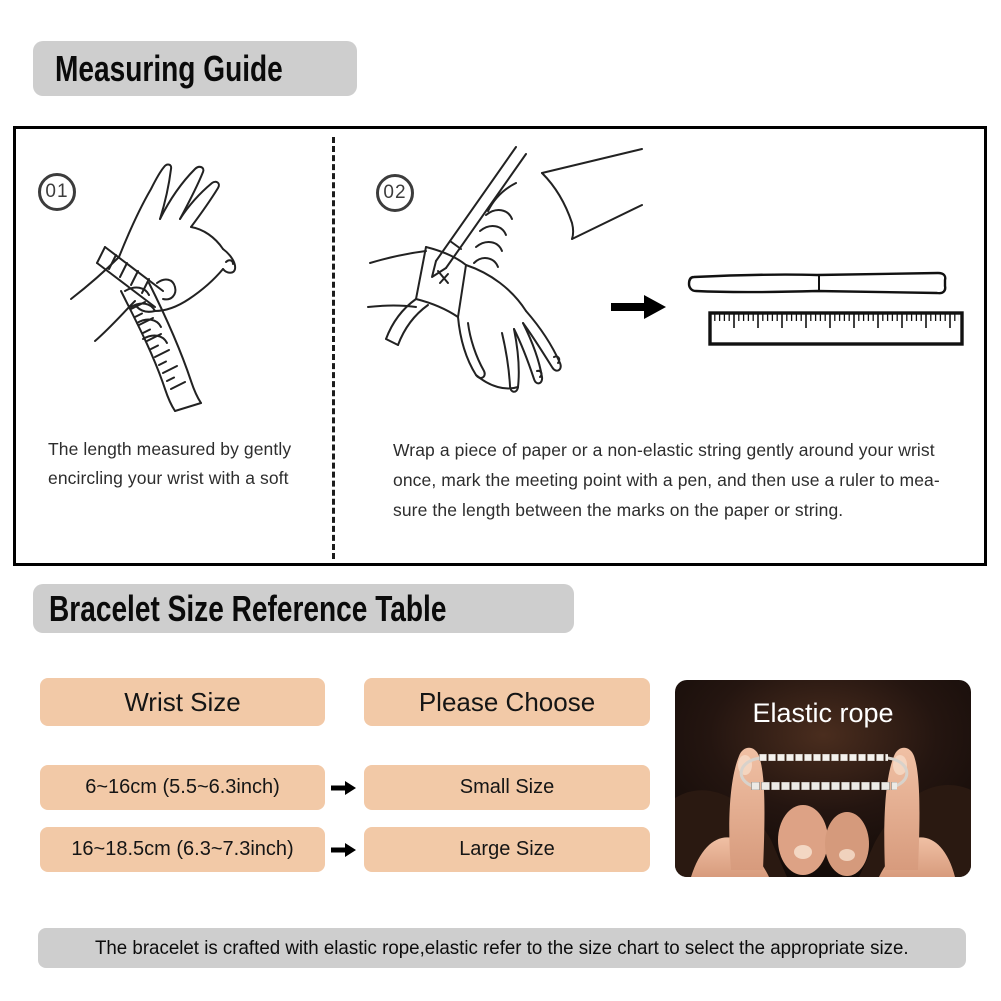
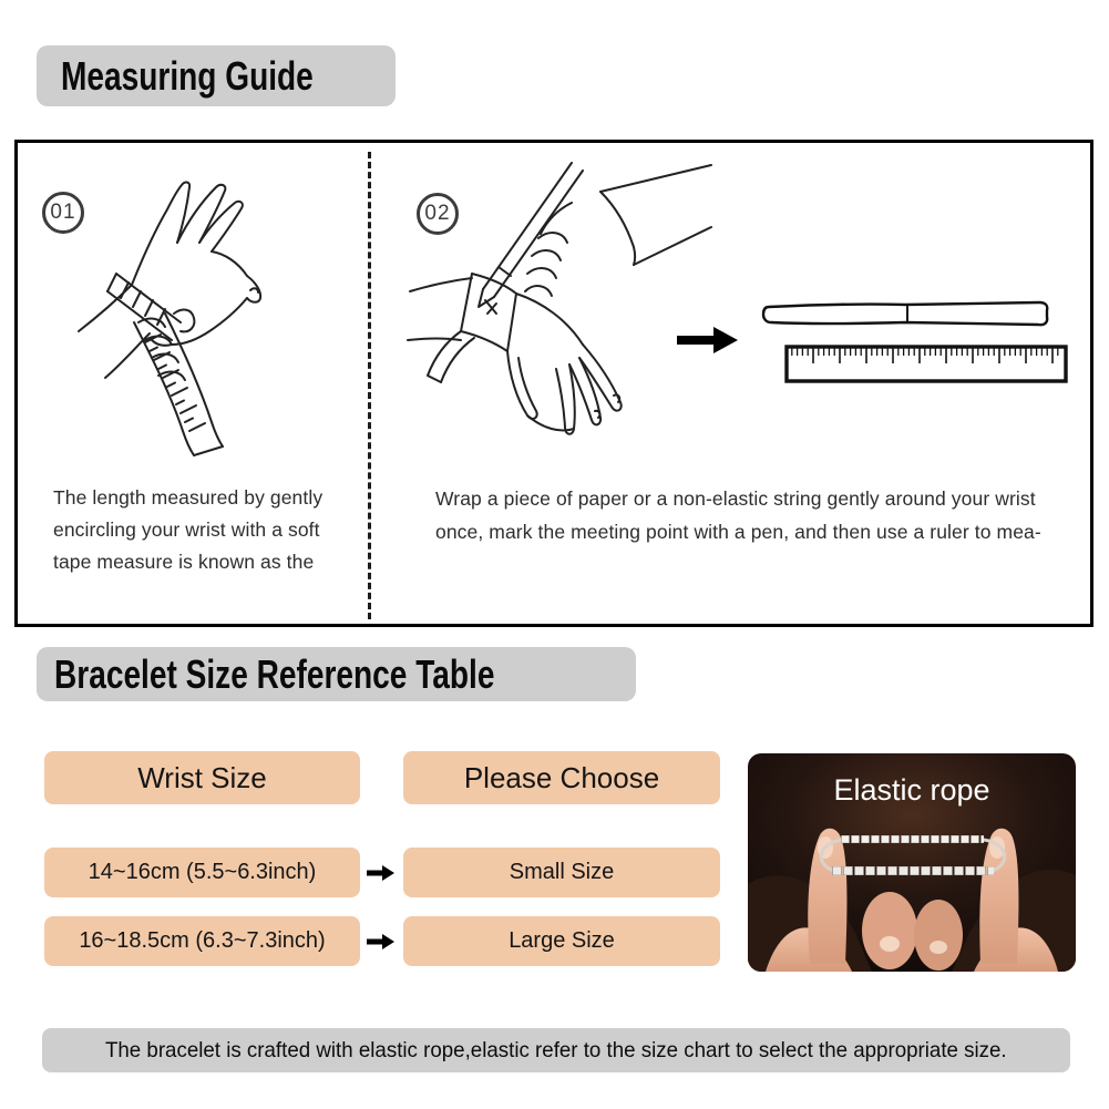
  Measuring Guide
  01
  The length measured by gently
  encircling your wrist with a soft
+ tape measure is known as the
  02
  Wrap a piece of paper or a non-elastic string gently around your wrist
  once, mark the meeting point with a pen, and then use a ruler to mea-
- sure the length between the marks on the paper or string.
  Bracelet Size Reference Table
  Wrist Size
  Please Choose
- 6~16cm (5.5~6.3inch)
+ 14~16cm (5.5~6.3inch)
  Small Size
  16~18.5cm (6.3~7.3inch)
  Large Size
  Elastic rope
  The bracelet is crafted with elastic rope,elastic refer to the size chart to select the appropriate size.
